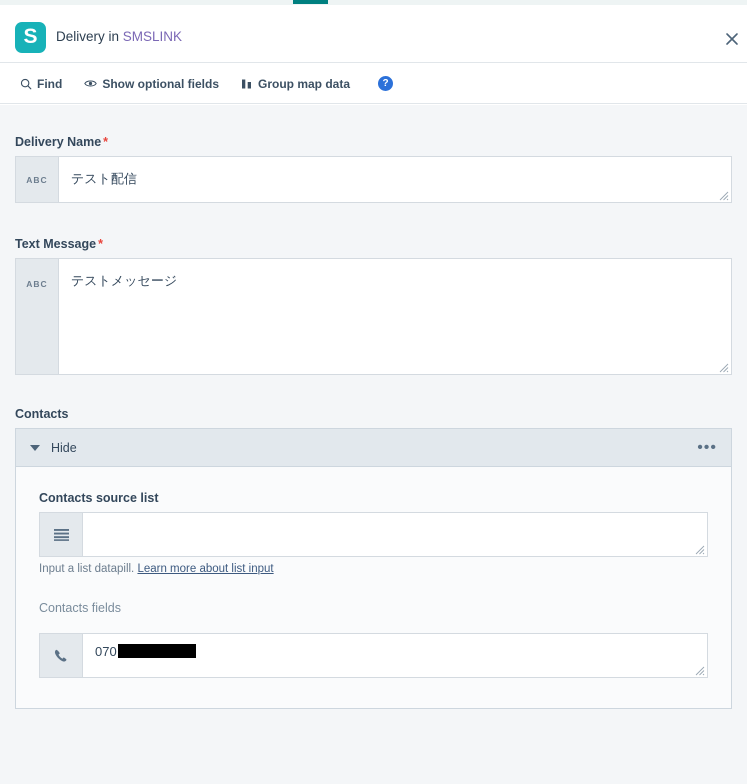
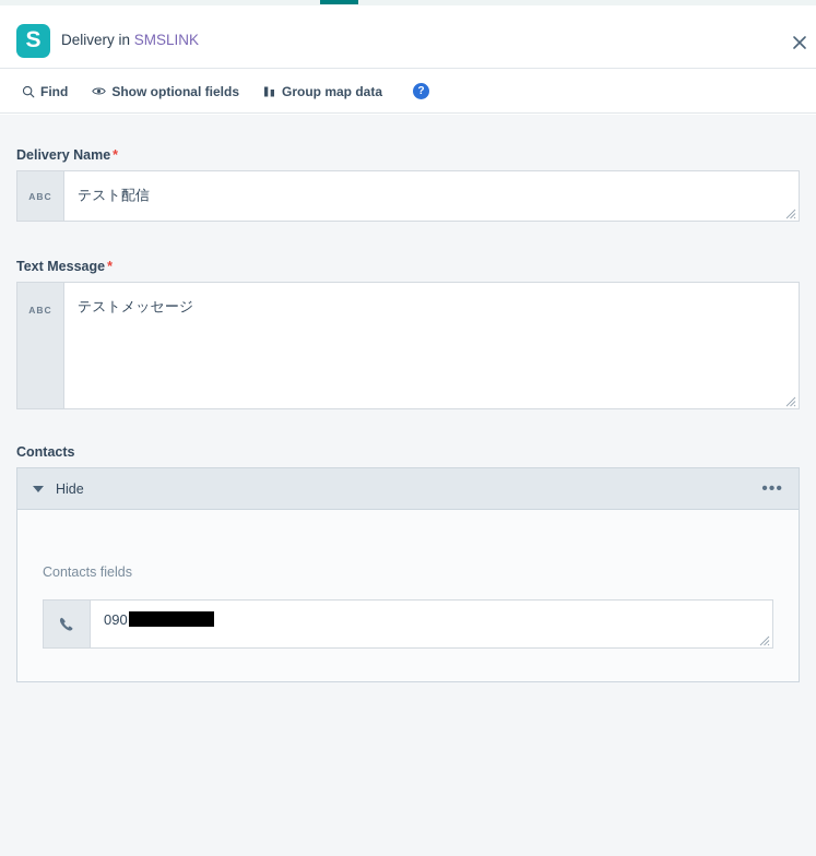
  S
  Delivery in SMSLINK
  Find
  Show optional fields
  Group map data
  ?
  Delivery Name *
  ABC
  テスト配信
  Text Message *
  ABC
  テストメッセージ
  Contacts
  Hide
  •••
- Contacts source list
- Input a list datapill. Learn more about list input
  Contacts fields
- 070
+ 090
